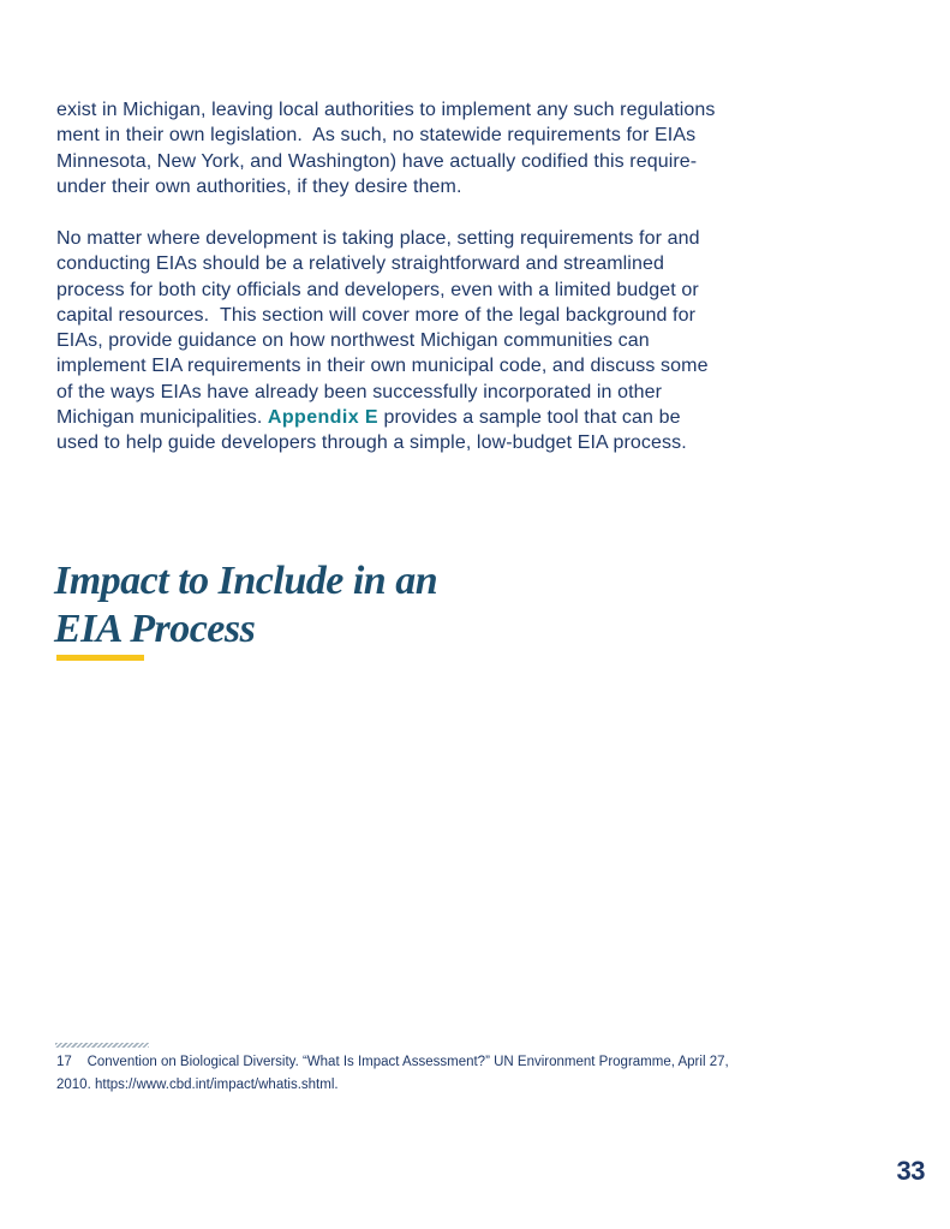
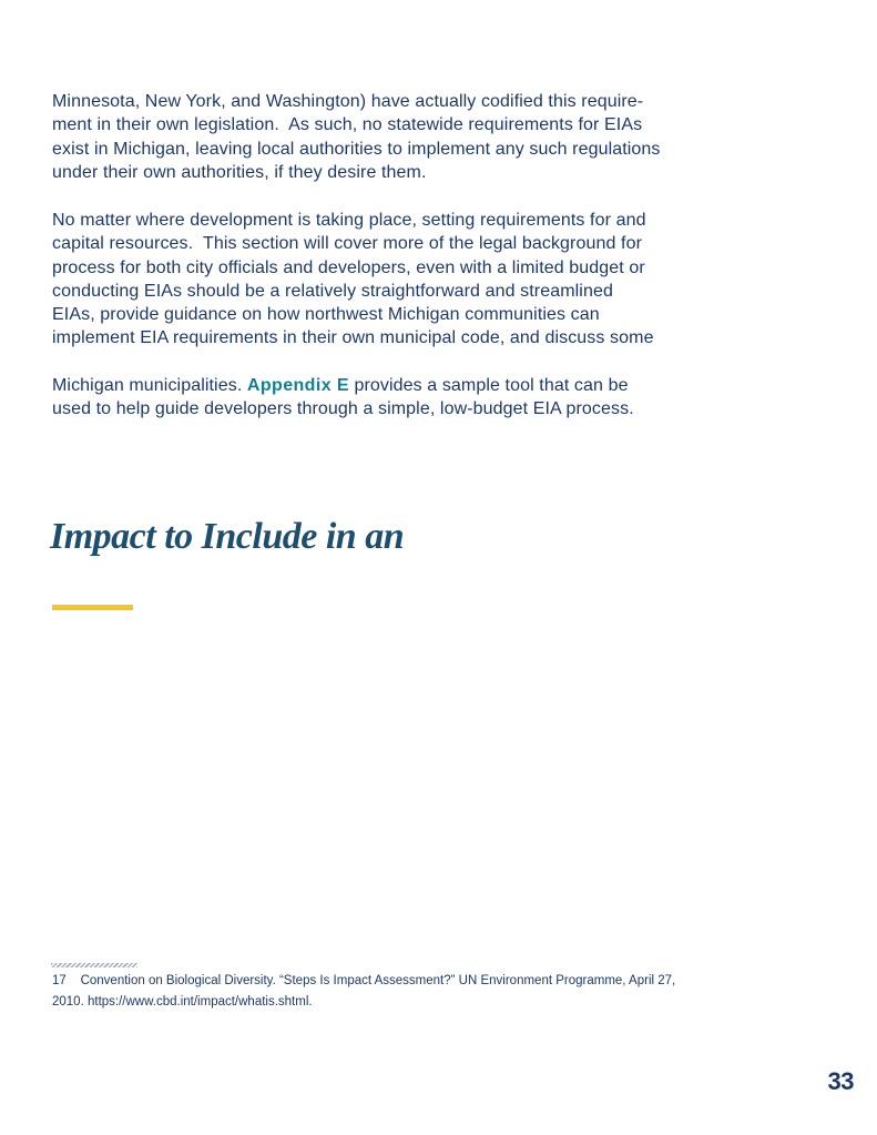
- exist in Michigan, leaving local authorities to implement any such regulations
+ Minnesota, New York, and Washington) have actually codified this require-
  ment in their own legislation. As such, no statewide requirements for EIAs
- Minnesota, New York, and Washington) have actually codified this require-
+ exist in Michigan, leaving local authorities to implement any such regulations
  under their own authorities, if they desire them.
  No matter where development is taking place, setting requirements for and
- conducting EIAs should be a relatively straightforward and streamlined
+ capital resources. This section will cover more of the legal background for
  process for both city officials and developers, even with a limited budget or
- capital resources. This section will cover more of the legal background for
+ conducting EIAs should be a relatively straightforward and streamlined
  EIAs, provide guidance on how northwest Michigan communities can
  implement EIA requirements in their own municipal code, and discuss some
- of the ways EIAs have already been successfully incorporated in other
  Michigan municipalities. Appendix E provides a sample tool that can be
  used to help guide developers through a simple, low-budget EIA process.
  Impact to Include in an
- EIA Process
- 17 Convention on Biological Diversity. “What Is Impact Assessment?” UN Environment Programme, April 27,
+ 17 Convention on Biological Diversity. “Steps Is Impact Assessment?” UN Environment Programme, April 27,
  2010. https://www.cbd.int/impact/whatis.shtml.
  33
